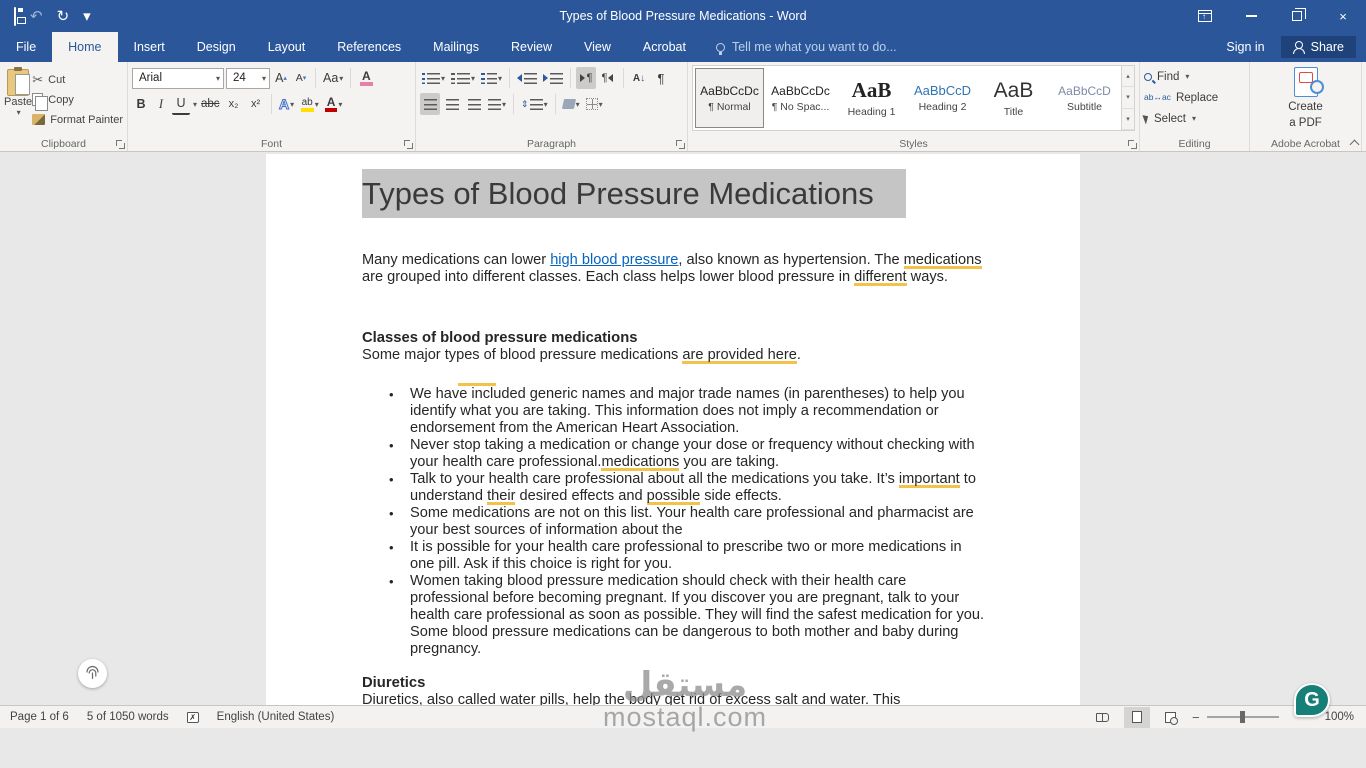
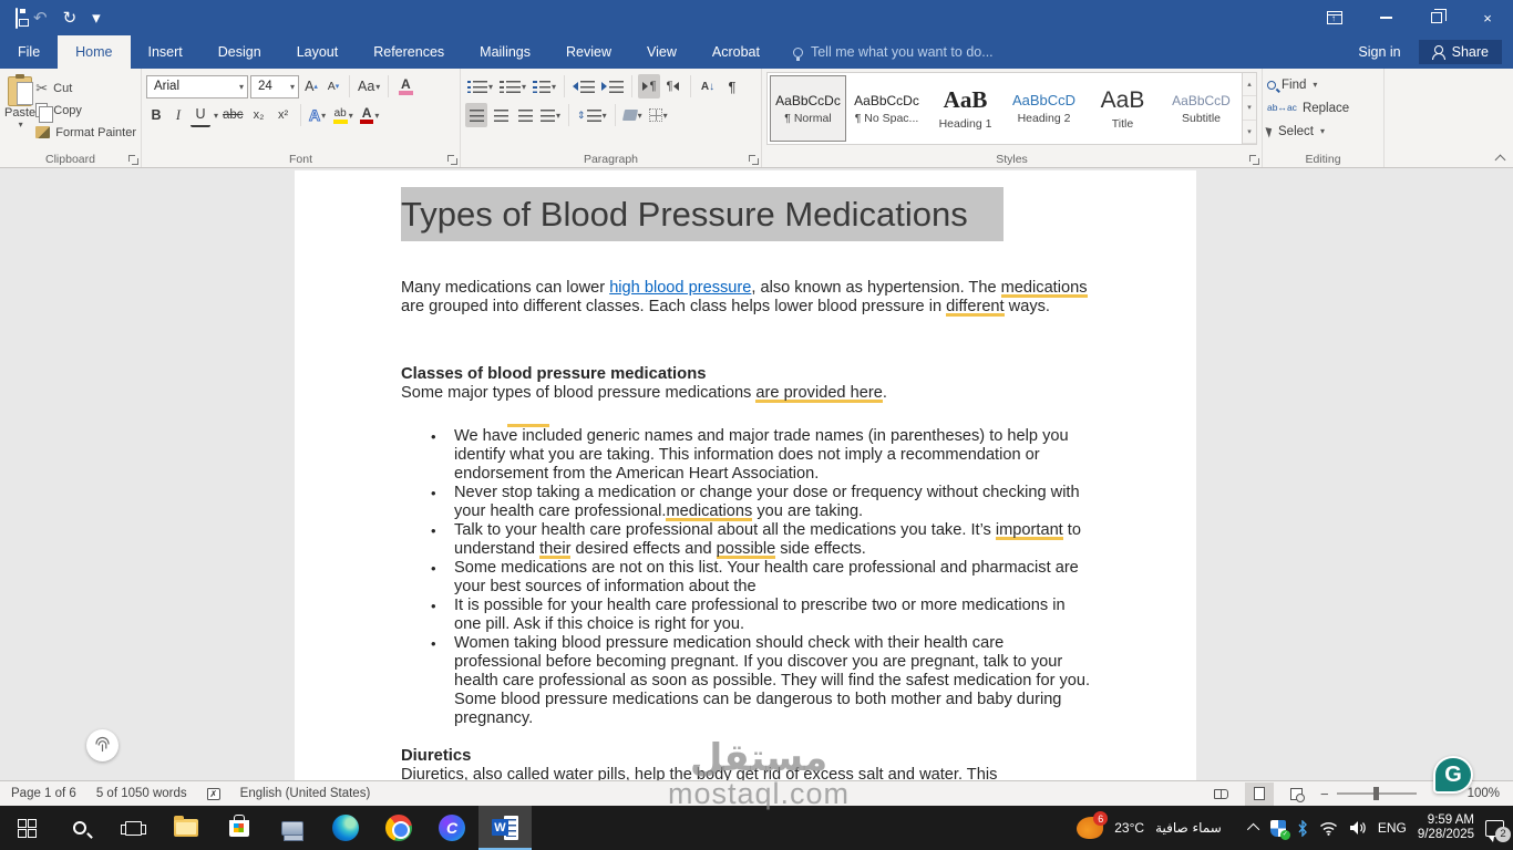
  ↶
  ↻
  ▾
- Types of Blood Pressure Medications - Word
  ×
  File
  Home
  Insert
  Design
  Layout
  References
  Mailings
  Review
  View
  Acrobat
  Tell me what you want to do...
  Sign in
  Share
  Paste
  ▾
  ✂
  Cut
  Copy
  Format Painter
  Clipboard
  Arial
  ▾
  24
  ▾
  A
  A
  Aa
  ▾
  A
  B
  I
  U
  ▾
  abc
  x₂
  x²
  A
  ▾
  ab
  ▾
  A
  ▾
  Font
  ▾
  ▾
  ▾
  ¶
  ¶
  A
  ↓
  ¶
  ▾
  ⇕
  ▾
  ▾
  ▾
  Paragraph
  AaBbCcDc
  ¶ Normal
  AaBbCcDc
  ¶ No Spac...
  AaB
  Heading 1
  AaBbCcD
  Heading 2
  AaB
  Title
  AaBbCcD
  Subtitle
  Styles
  Find
  ▾
  ab↔ac
  Replace
  Select
  ▾
  Editing
- Create
- a PDF
- Adobe Acrobat
  Types of Blood Pressure Medications
  Many medications can lower high blood pressure, also known as hypertension. The medications are grouped into different classes. Each class helps lower blood pressure in different ways.
  Classes of blood pressure medications
  Some major types of blood pressure medications are provided here.
  We have included generic names and major trade names (in parentheses) to help you identify what you are taking. This information does not imply a recommendation or endorsement from the American Heart Association.
  Never stop taking a medication or change your dose or frequency without checking with your health care professional.medications you are taking.
  Talk to your health care professional about all the medications you take. It’s important to understand their desired effects and possible side effects.
  Some medications are not on this list. Your health care professional and pharmacist are your best sources of information about the
  It is possible for your health care professional to prescribe two or more medications in one pill. Ask if this choice is right for you.
  Women taking blood pressure medication should check with their health care professional before becoming pregnant. If you discover you are pregnant, talk to your health care professional as soon as possible. They will find the safest medication for you. Some blood pressure medications can be dangerous to both mother and baby during pregnancy.
  Diuretics
  Diuretics, also called water pills, help the body get rid of excess salt and water. This
  مستقل
  mostaql.com
  G
  Page 1 of 6
  5 of 1050 words
  ✗
  English (United States)
  −
  100%
+ C
+ W
+ 6
+ 23°C
+ سماء صافية
+ ENG
+ 9:59 AM
+ 9/28/2025
+ 2
